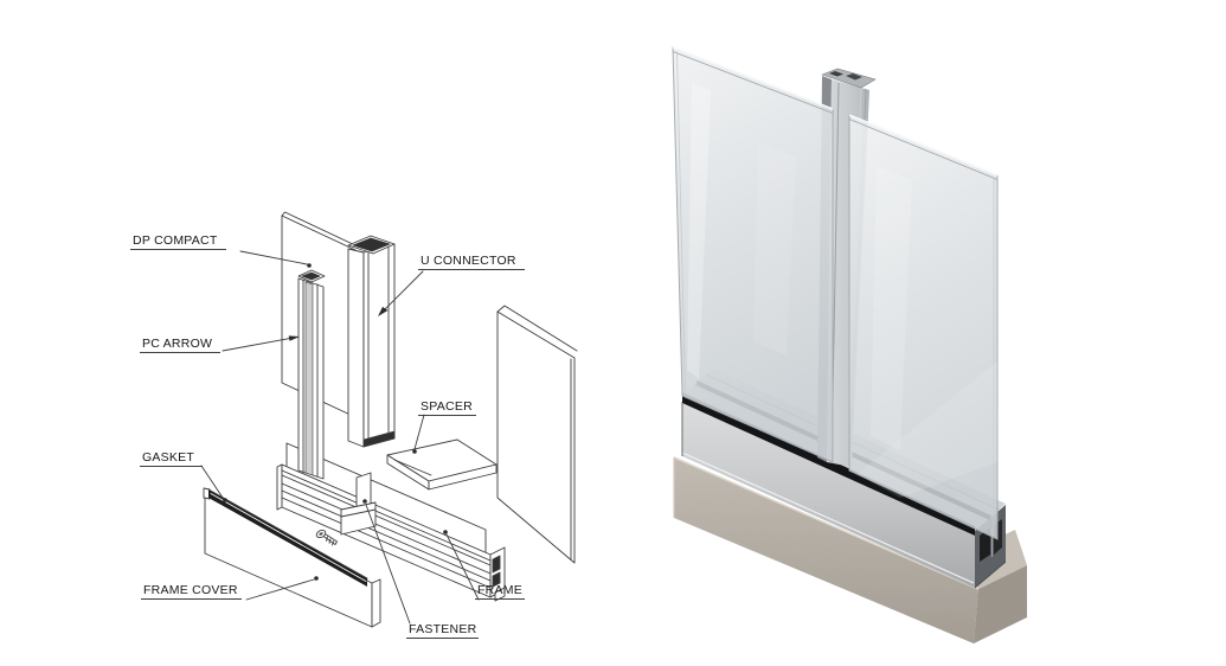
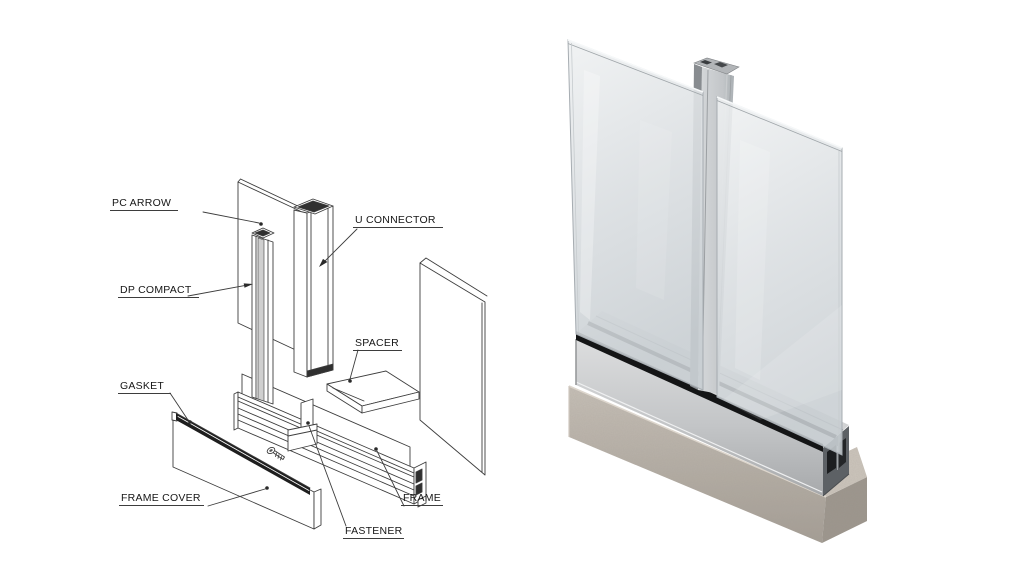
- DP COMPACT
+ PC ARROW
  U CONNECTOR
- PC ARROW
+ DP COMPACT
  SPACER
  GASKET
  FRAME COVER
  FRAME
  FASTENER
